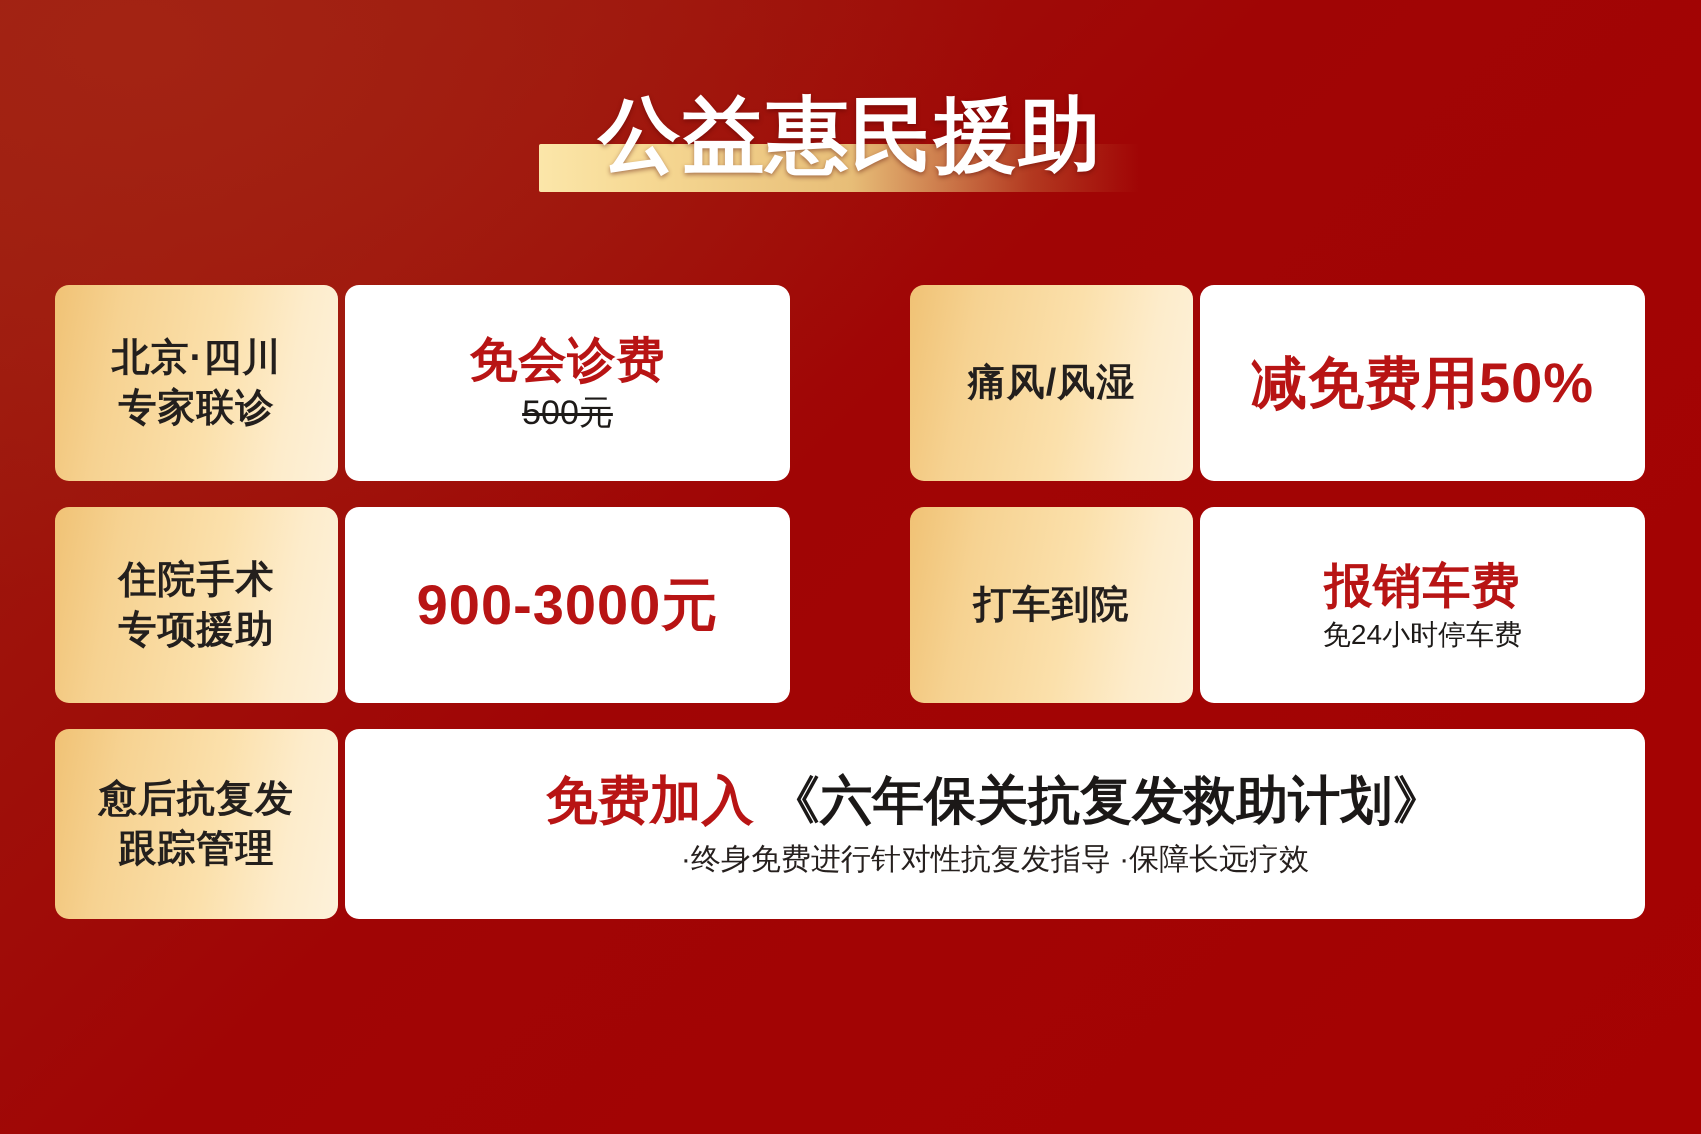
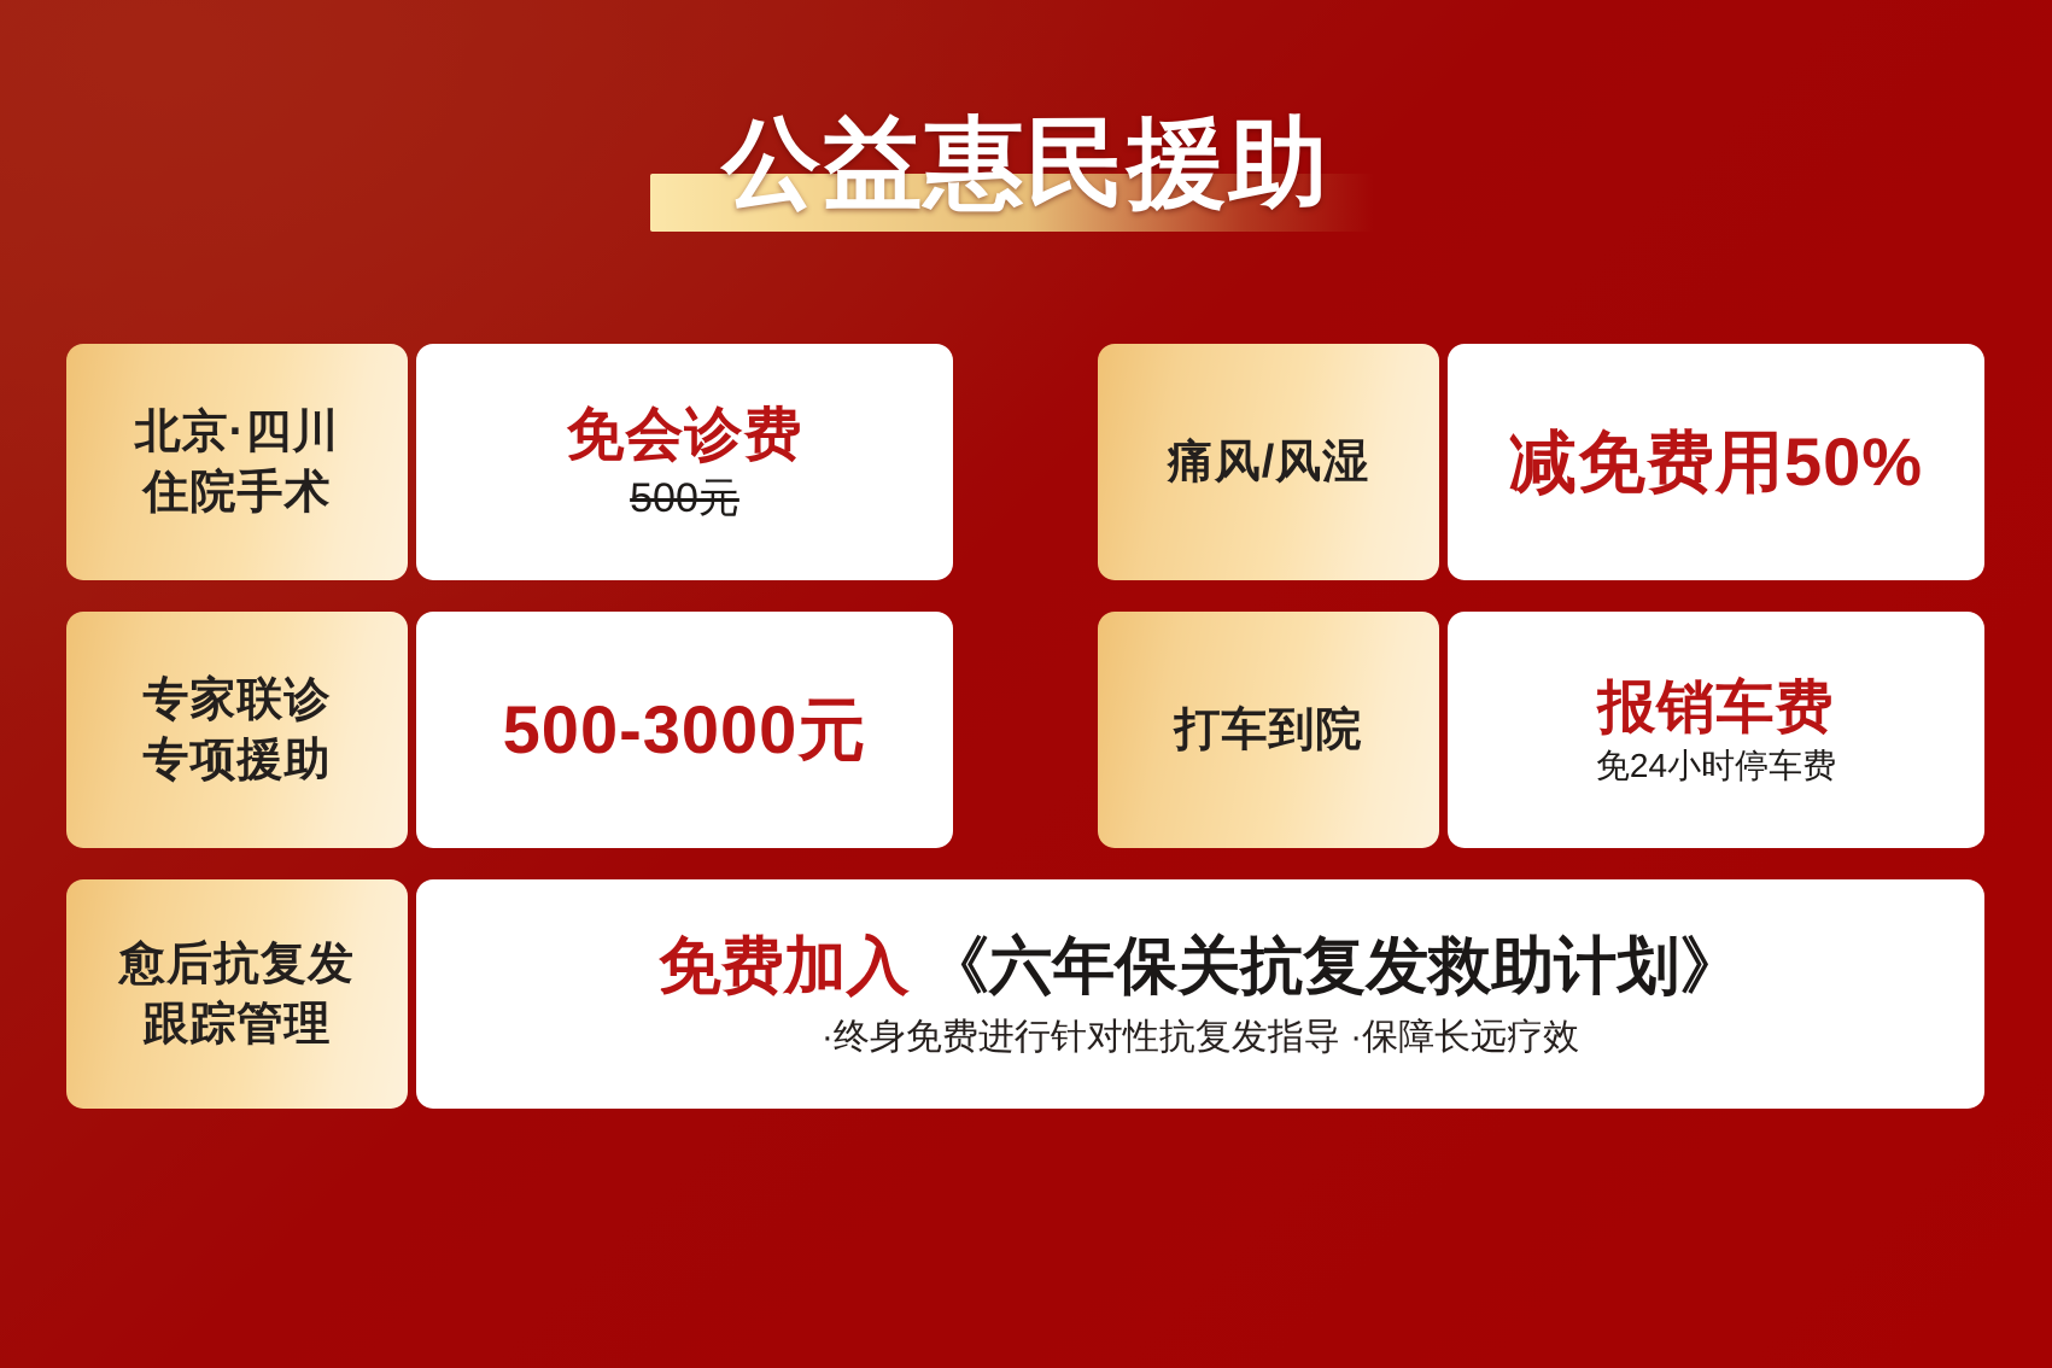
  公益惠民援助
  北京·四川
- 专家联诊
+ 住院手术
  免会诊费
  500元
  痛风/风湿
  减免费用50%
- 住院手术
+ 专家联诊
  专项援助
- 900-3000元
+ 500-3000元
  打车到院
  报销车费
  免24小时停车费
  愈后抗复发
  跟踪管理
  免费加入 《六年保关抗复发救助计划》
  ·终身免费进行针对性抗复发指导 ·保障长远疗效
